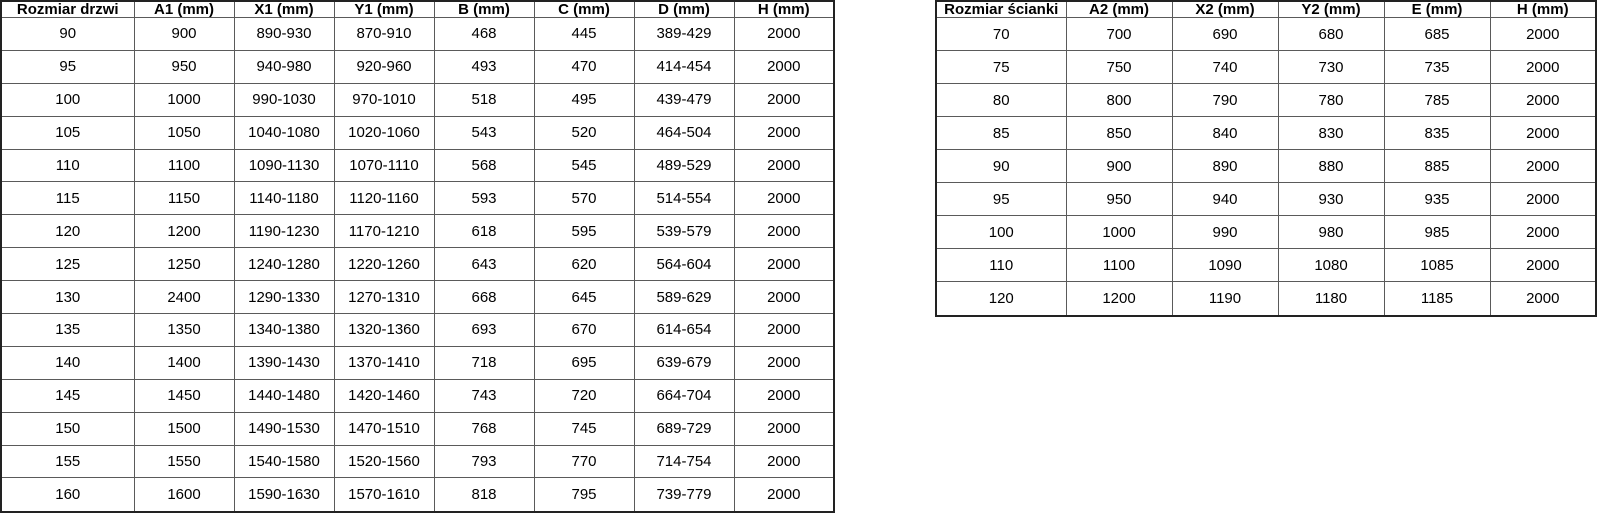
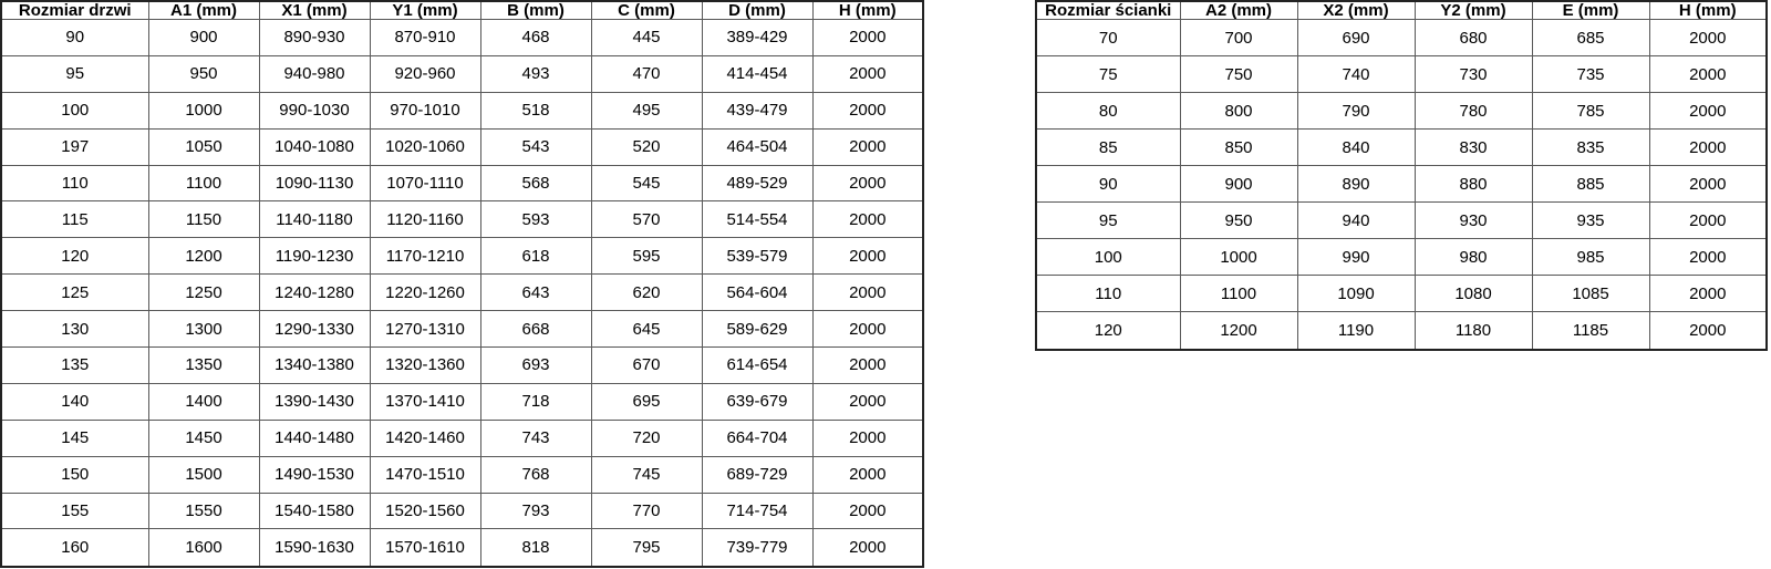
  Rozmiar drzwi	A1 (mm)	X1 (mm)	Y1 (mm)	B (mm)	C (mm)	D (mm)	H (mm)
  90	900	890-930	870-910	468	445	389-429	2000
  95	950	940-980	920-960	493	470	414-454	2000
  100	1000	990-1030	970-1010	518	495	439-479	2000
- 105	1050	1040-1080	1020-1060	543	520	464-504	2000
+ 197	1050	1040-1080	1020-1060	543	520	464-504	2000
  110	1100	1090-1130	1070-1110	568	545	489-529	2000
  115	1150	1140-1180	1120-1160	593	570	514-554	2000
  120	1200	1190-1230	1170-1210	618	595	539-579	2000
  125	1250	1240-1280	1220-1260	643	620	564-604	2000
- 130	2400	1290-1330	1270-1310	668	645	589-629	2000
+ 130	1300	1290-1330	1270-1310	668	645	589-629	2000
  135	1350	1340-1380	1320-1360	693	670	614-654	2000
  140	1400	1390-1430	1370-1410	718	695	639-679	2000
  145	1450	1440-1480	1420-1460	743	720	664-704	2000
  150	1500	1490-1530	1470-1510	768	745	689-729	2000
  155	1550	1540-1580	1520-1560	793	770	714-754	2000
  160	1600	1590-1630	1570-1610	818	795	739-779	2000
  Rozmiar ścianki	A2 (mm)	X2 (mm)	Y2 (mm)	E (mm)	H (mm)
  70	700	690	680	685	2000
  75	750	740	730	735	2000
  80	800	790	780	785	2000
  85	850	840	830	835	2000
  90	900	890	880	885	2000
  95	950	940	930	935	2000
  100	1000	990	980	985	2000
  110	1100	1090	1080	1085	2000
  120	1200	1190	1180	1185	2000
